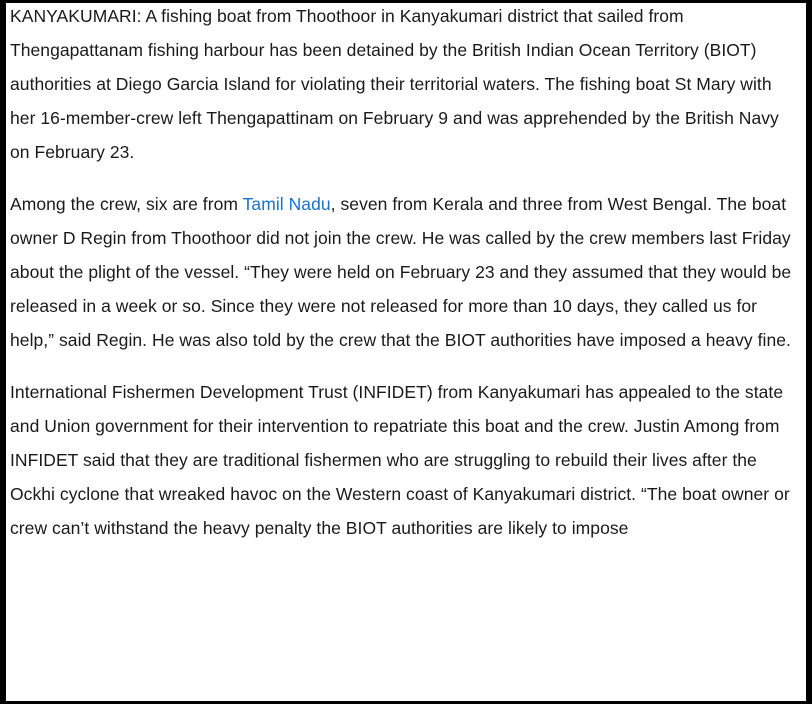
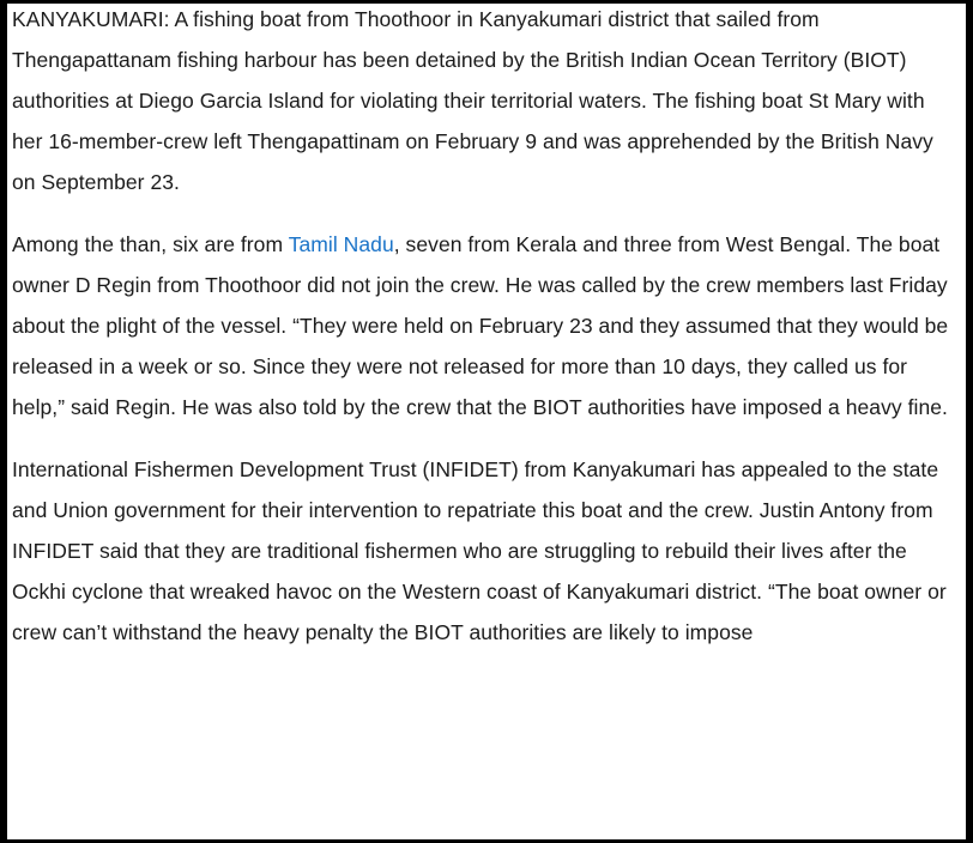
- KANYAKUMARI: A fishing boat from Thoothoor in Kanyakumari district that sailed from Thengapattanam fishing harbour has been detained by the British Indian Ocean Territory (BIOT) authorities at Diego Garcia Island for violating their territorial waters. The fishing boat St Mary with her 16-member-crew left Thengapattinam on February 9 and was apprehended by the British Navy on February 23.
+ KANYAKUMARI: A fishing boat from Thoothoor in Kanyakumari district that sailed from Thengapattanam fishing harbour has been detained by the British Indian Ocean Territory (BIOT) authorities at Diego Garcia Island for violating their territorial waters. The fishing boat St Mary with her 16-member-crew left Thengapattinam on February 9 and was apprehended by the British Navy on September 23.
- Among the crew, six are from Tamil Nadu, seven from Kerala and three from West Bengal. The boat owner D Regin from Thoothoor did not join the crew. He was called by the crew members last Friday about the plight of the vessel. “They were held on February 23 and they assumed that they would be released in a week or so. Since they were not released for more than 10 days, they called us for help,” said Regin. He was also told by the crew that the BIOT authorities have imposed a heavy fine.
+ Among the than, six are from Tamil Nadu, seven from Kerala and three from West Bengal. The boat owner D Regin from Thoothoor did not join the crew. He was called by the crew members last Friday about the plight of the vessel. “They were held on February 23 and they assumed that they would be released in a week or so. Since they were not released for more than 10 days, they called us for help,” said Regin. He was also told by the crew that the BIOT authorities have imposed a heavy fine.
- International Fishermen Development Trust (INFIDET) from Kanyakumari has appealed to the state and Union government for their intervention to repatriate this boat and the crew. Justin Among from INFIDET said that they are traditional fishermen who are struggling to rebuild their lives after the Ockhi cyclone that wreaked havoc on the Western coast of Kanyakumari district. “The boat owner or crew can’t withstand the heavy penalty the BIOT authorities are likely to impose
+ International Fishermen Development Trust (INFIDET) from Kanyakumari has appealed to the state and Union government for their intervention to repatriate this boat and the crew. Justin Antony from INFIDET said that they are traditional fishermen who are struggling to rebuild their lives after the Ockhi cyclone that wreaked havoc on the Western coast of Kanyakumari district. “The boat owner or crew can’t withstand the heavy penalty the BIOT authorities are likely to impose
